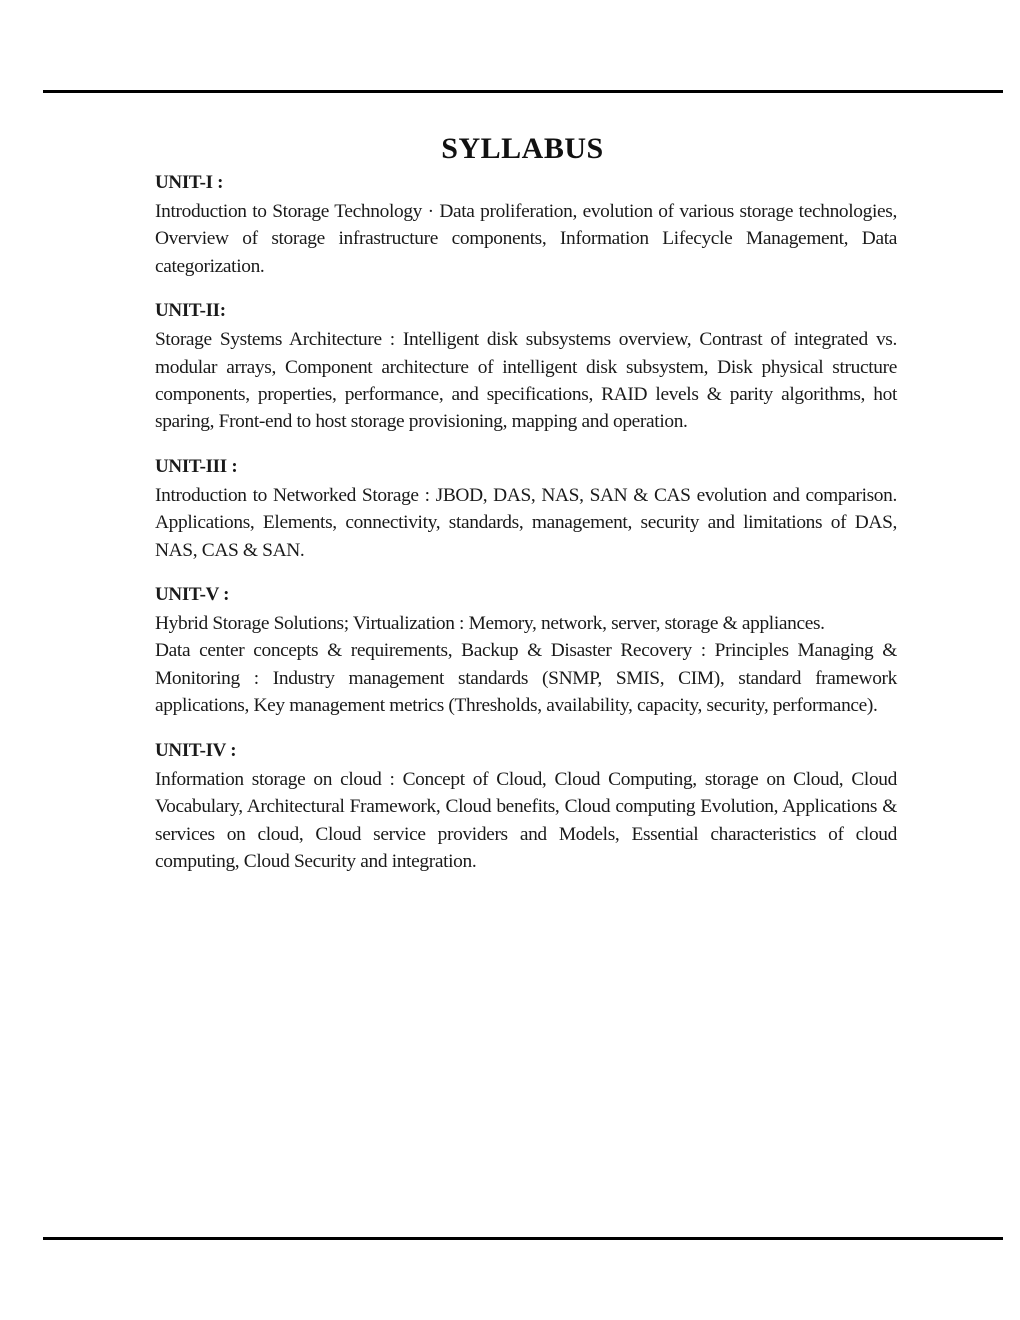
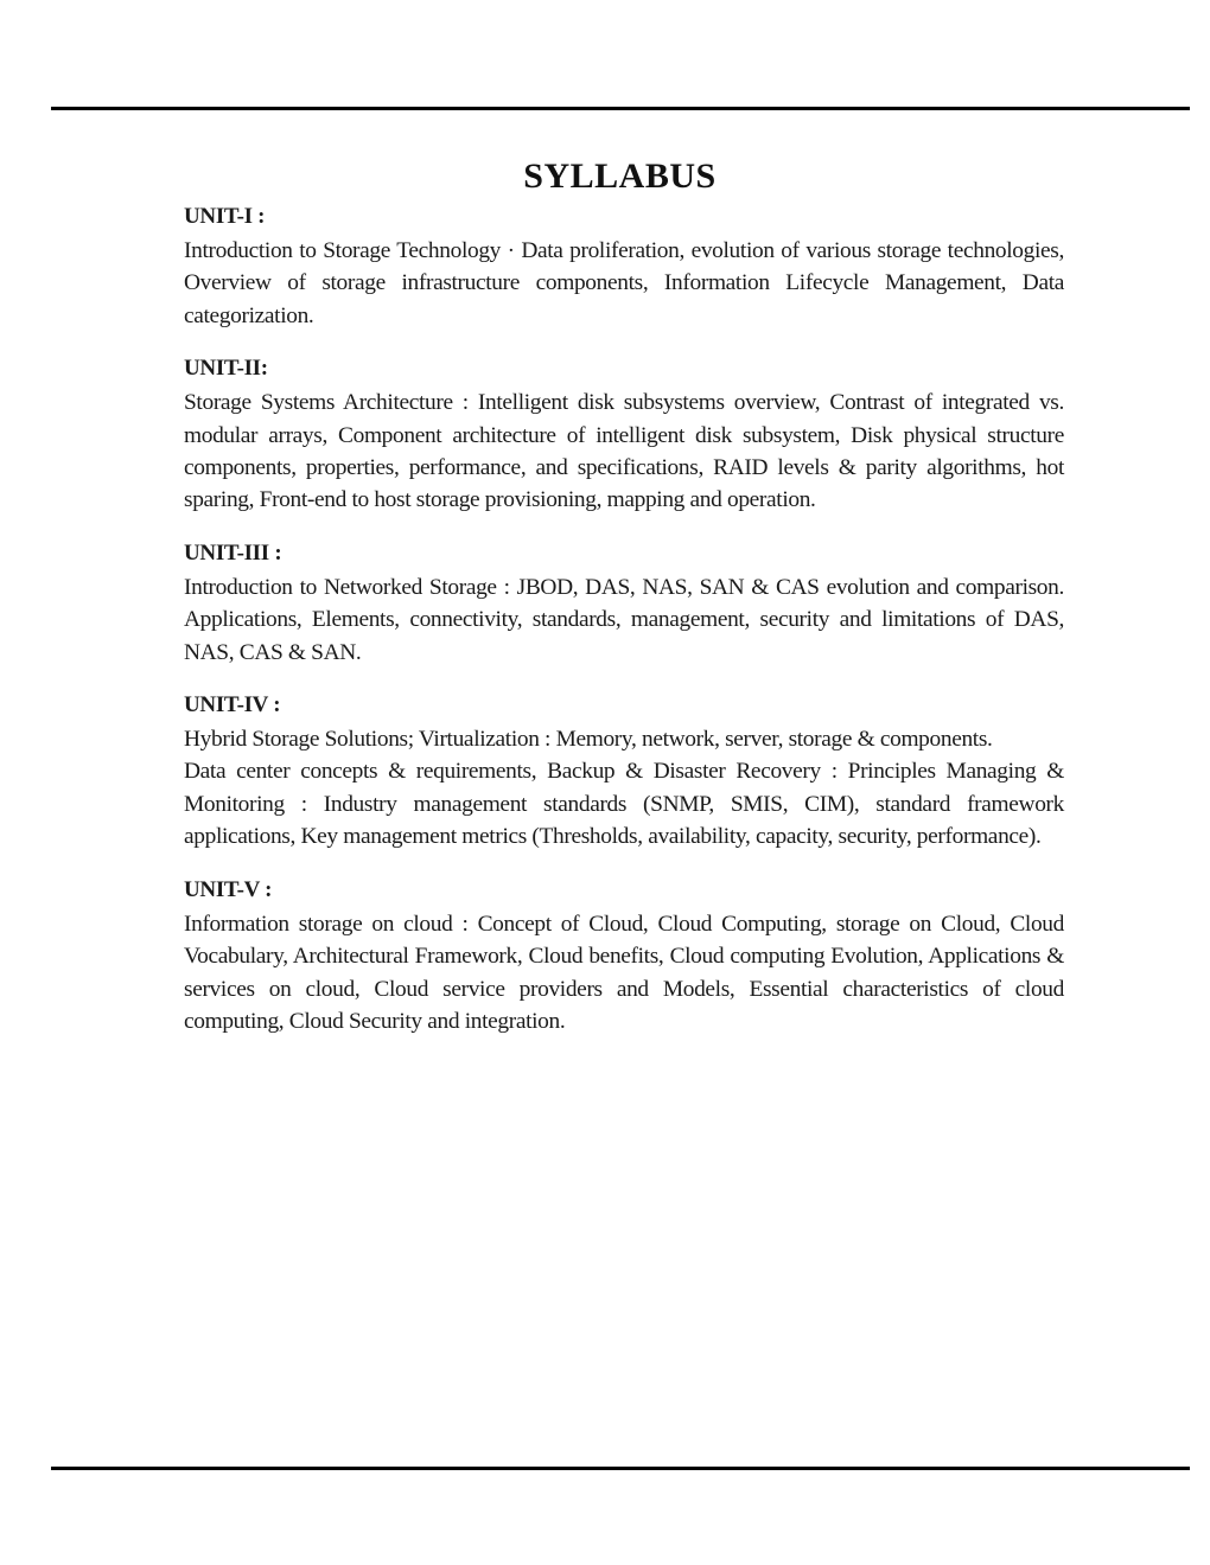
  SYLLABUS
  UNIT-I :
  Introduction to Storage Technology · Data proliferation, evolution of various storage technologies, Overview of storage infrastructure components, Information Lifecycle Management, Data categorization.
  UNIT-II:
  Storage Systems Architecture : Intelligent disk subsystems overview, Contrast of integrated vs. modular arrays, Component architecture of intelligent disk subsystem, Disk physical structure components, properties, performance, and specifications, RAID levels & parity algorithms, hot sparing, Front-end to host storage provisioning, mapping and operation.
  UNIT-III :
  Introduction to Networked Storage : JBOD, DAS, NAS, SAN & CAS evolution and comparison. Applications, Elements, connectivity, standards, management, security and limitations of DAS, NAS, CAS & SAN.
- UNIT-V :
+ UNIT-IV :
- Hybrid Storage Solutions; Virtualization : Memory, network, server, storage & appliances.
+ Hybrid Storage Solutions; Virtualization : Memory, network, server, storage & components.
  Data center concepts & requirements, Backup & Disaster Recovery : Principles Managing & Monitoring : Industry management standards (SNMP, SMIS, CIM), standard framework applications, Key management metrics (Thresholds, availability, capacity, security, performance).
- UNIT-IV :
+ UNIT-V :
  Information storage on cloud : Concept of Cloud, Cloud Computing, storage on Cloud, Cloud Vocabulary, Architectural Framework, Cloud benefits, Cloud computing Evolution, Applications & services on cloud, Cloud service providers and Models, Essential characteristics of cloud computing, Cloud Security and integration.
